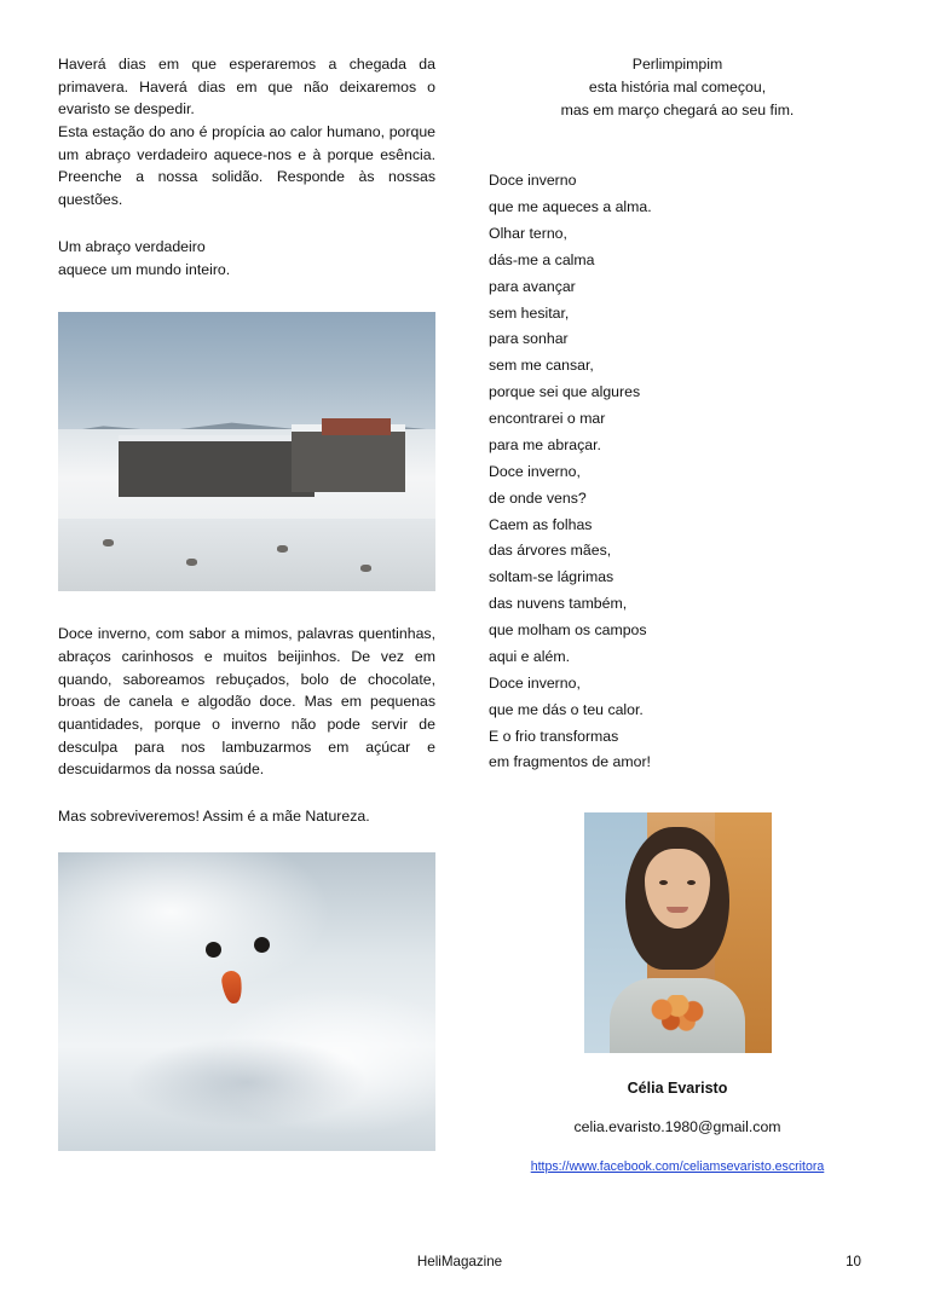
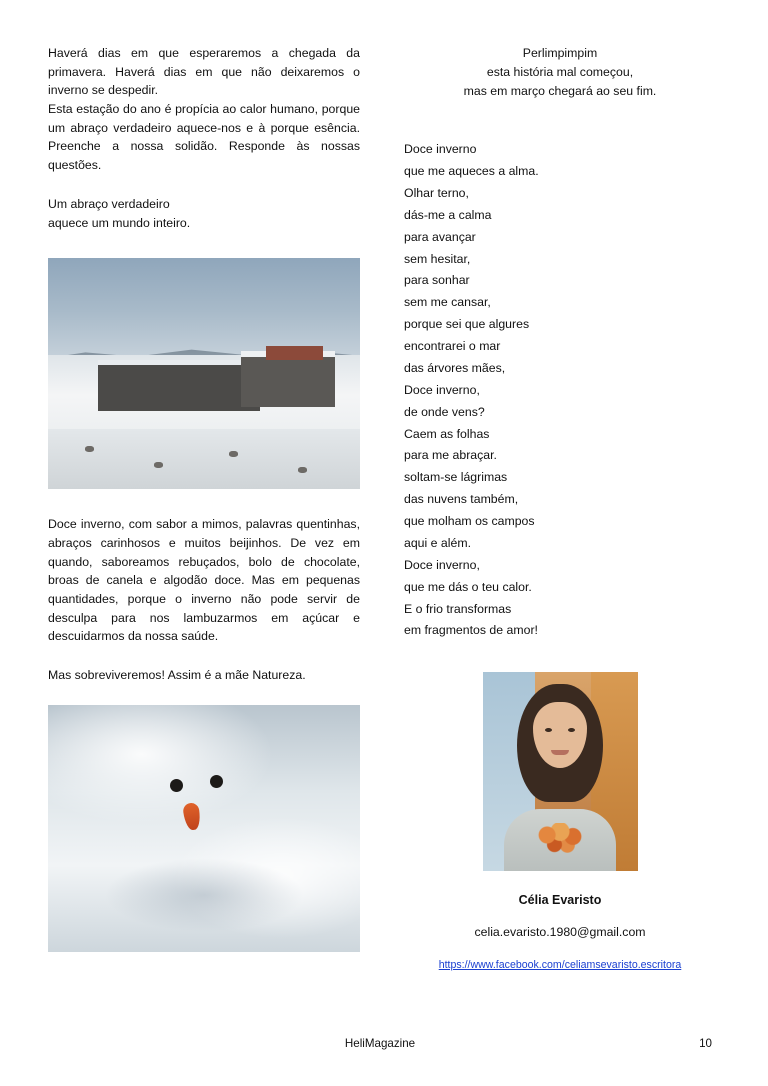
- Haverá dias em que esperaremos a chegada da primavera. Haverá dias em que não deixaremos o evaristo se despedir.
+ Haverá dias em que esperaremos a chegada da primavera. Haverá dias em que não deixaremos o inverno se despedir.
  Esta estação do ano é propícia ao calor humano, porque um abraço verdadeiro aquece-nos e à porque esência. Preenche a nossa solidão. Responde às nossas questões.
  Um abraço verdadeiro
  aquece um mundo inteiro.
  Doce inverno, com sabor a mimos, palavras quentinhas, abraços carinhosos e muitos beijinhos. De vez em quando, saboreamos rebuçados, bolo de chocolate, broas de canela e algodão doce. Mas em pequenas quantidades, porque o inverno não pode servir de desculpa para nos lambuzarmos em açúcar e descuidarmos da nossa saúde.
  Mas sobreviveremos! Assim é a mãe Natureza.
  Perlimpimpim
  esta história mal começou,
  mas em março chegará ao seu fim.
  Doce inverno
  que me aqueces a alma.
  Olhar terno,
  dás-me a calma
  para avançar
  sem hesitar,
  para sonhar
  sem me cansar,
  porque sei que algures
  encontrarei o mar
- para me abraçar.
+ das árvores mães,
  Doce inverno,
  de onde vens?
  Caem as folhas
- das árvores mães,
+ para me abraçar.
  soltam-se lágrimas
  das nuvens também,
  que molham os campos
  aqui e além.
  Doce inverno,
  que me dás o teu calor.
  E o frio transformas
  em fragmentos de amor!
  Célia Evaristo
  celia.evaristo.1980@gmail.com
  https://www.facebook.com/celiamsevaristo.escritora
  HeliMagazine
  10
